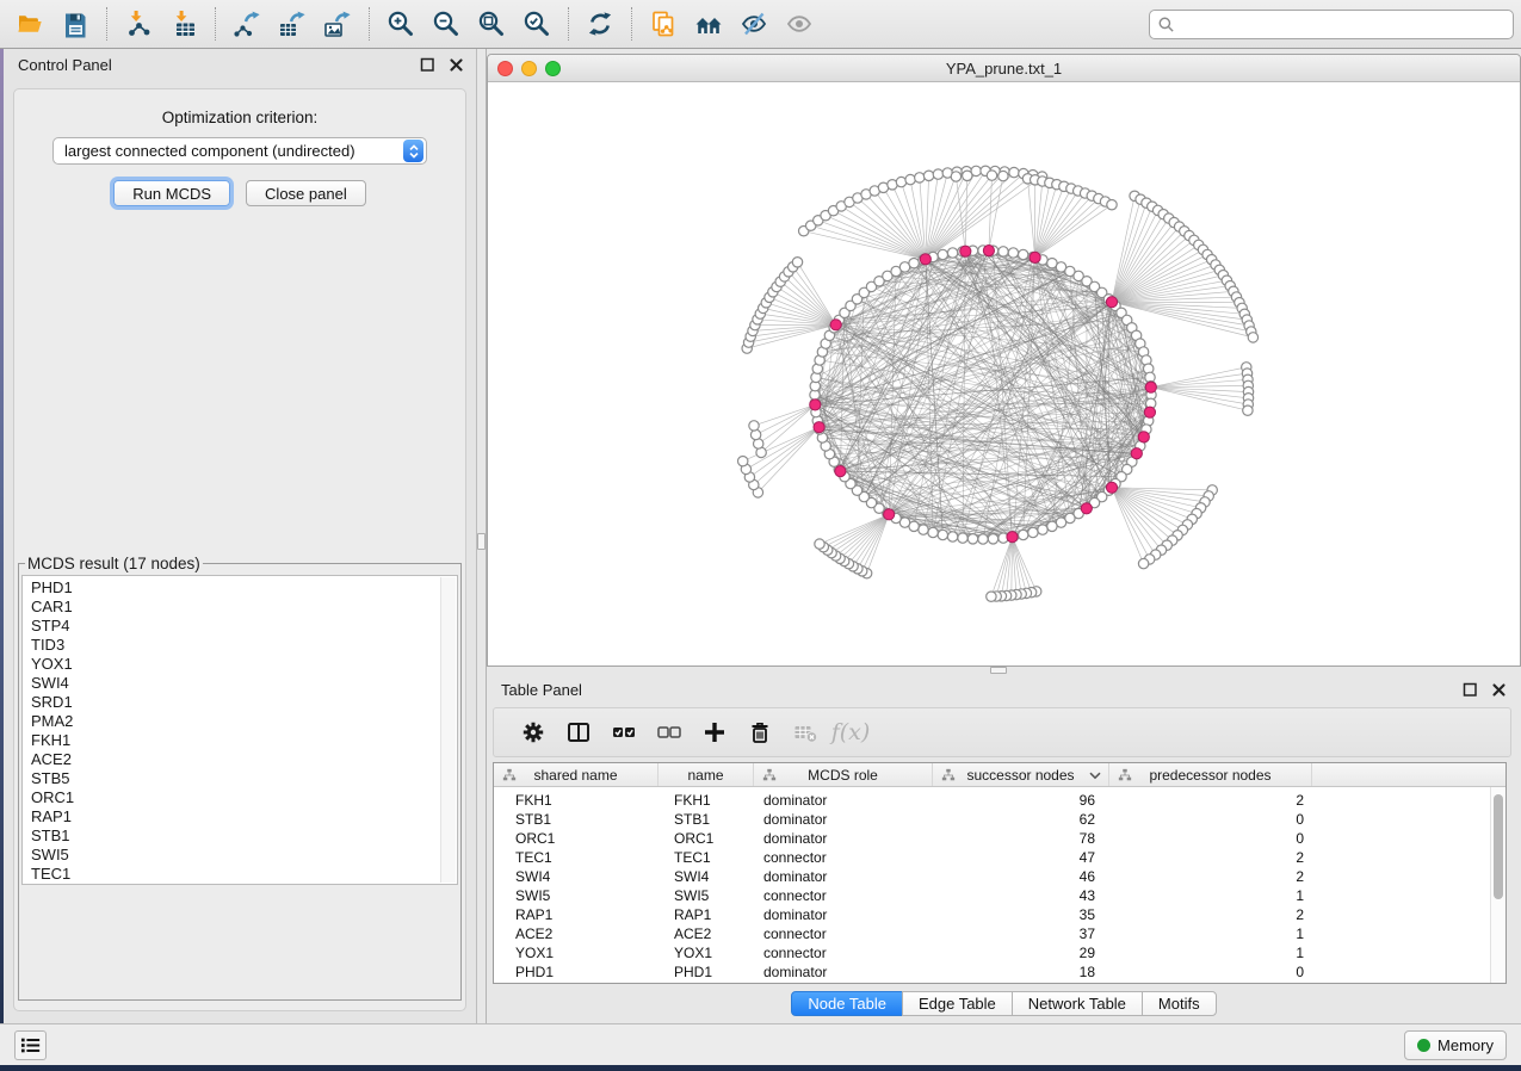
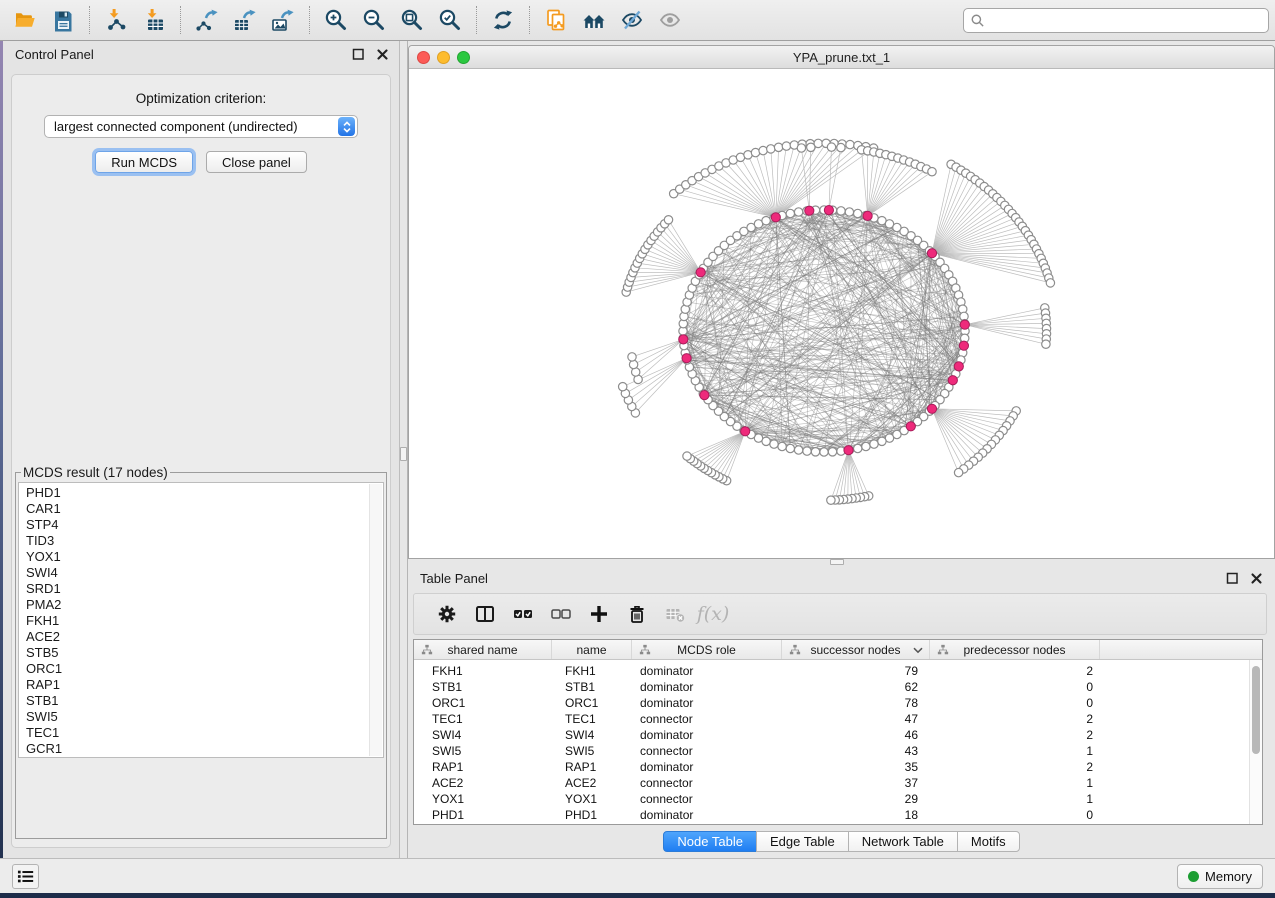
  Control Panel
  Optimization criterion:
  largest connected component (undirected)
  Run MCDS
  Close panel
  MCDS result (17 nodes)
  PHD1
  CAR1
  STP4
  TID3
  YOX1
  SWI4
  SRD1
  PMA2
  FKH1
  ACE2
  STB5
  ORC1
  RAP1
  STB1
  SWI5
  TEC1
+ GCR1
  YPA_prune.txt_1
  Table Panel
  f(x)
  shared name
  name
  MCDS role
  successor nodes
  predecessor nodes
  FKH1
  FKH1
  dominator
- 96
+ 79
  2
  STB1
  STB1
  dominator
  62
  0
  ORC1
  ORC1
  dominator
  78
  0
  TEC1
  TEC1
  connector
  47
  2
  SWI4
  SWI4
  dominator
  46
  2
  SWI5
  SWI5
  connector
  43
  1
  RAP1
  RAP1
  dominator
  35
  2
  ACE2
  ACE2
  connector
  37
  1
  YOX1
  YOX1
  connector
  29
  1
  PHD1
  PHD1
  dominator
  18
  0
  Node Table
  Edge Table
  Network Table
  Motifs
  Memory
